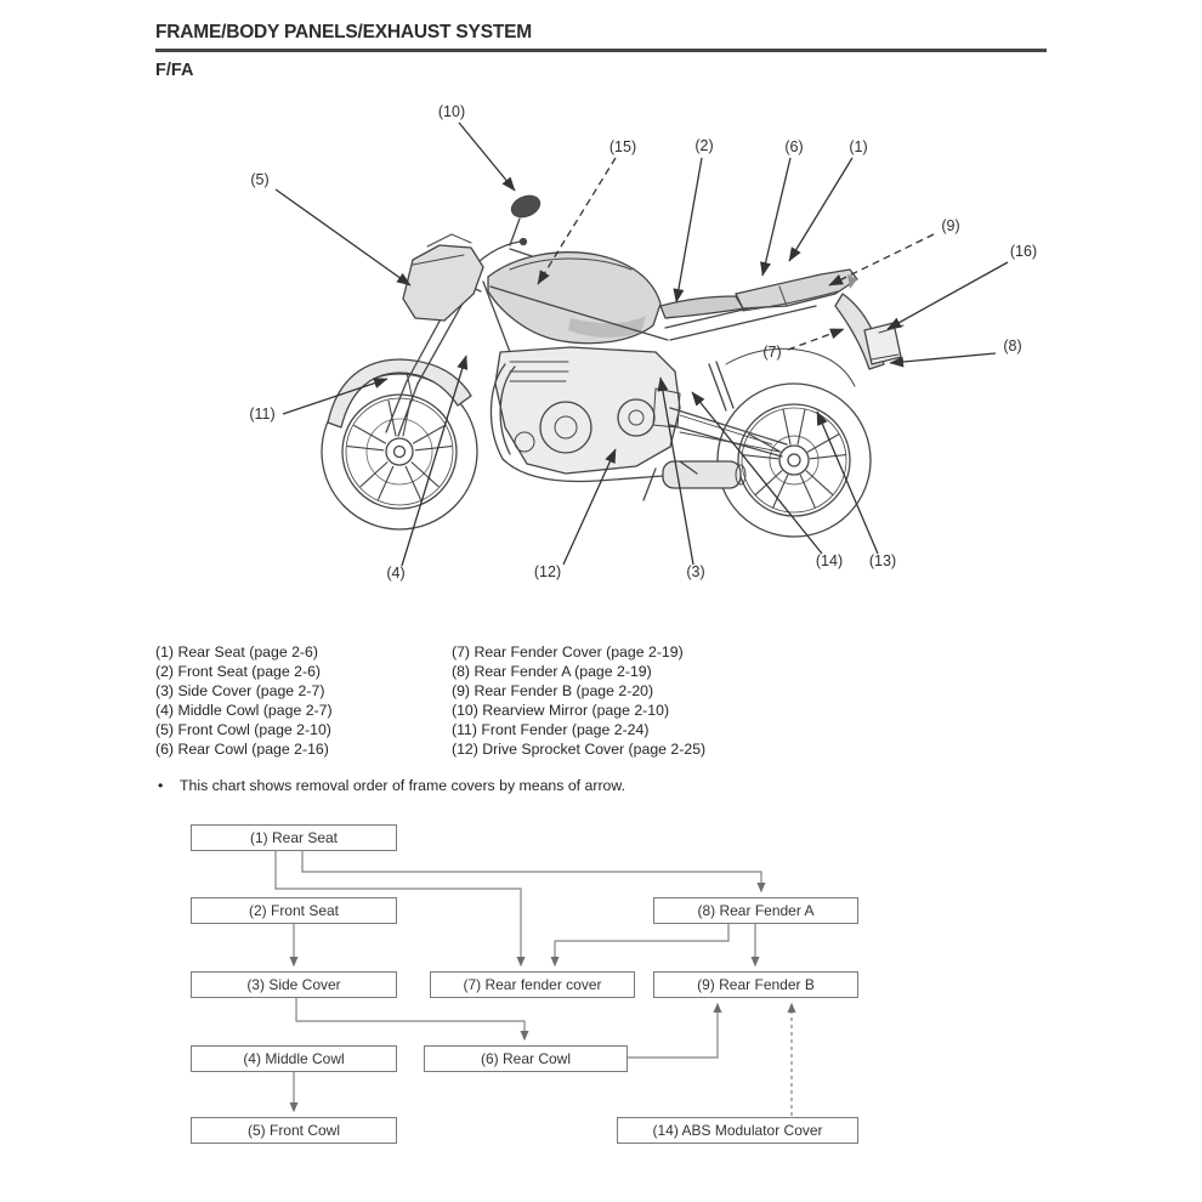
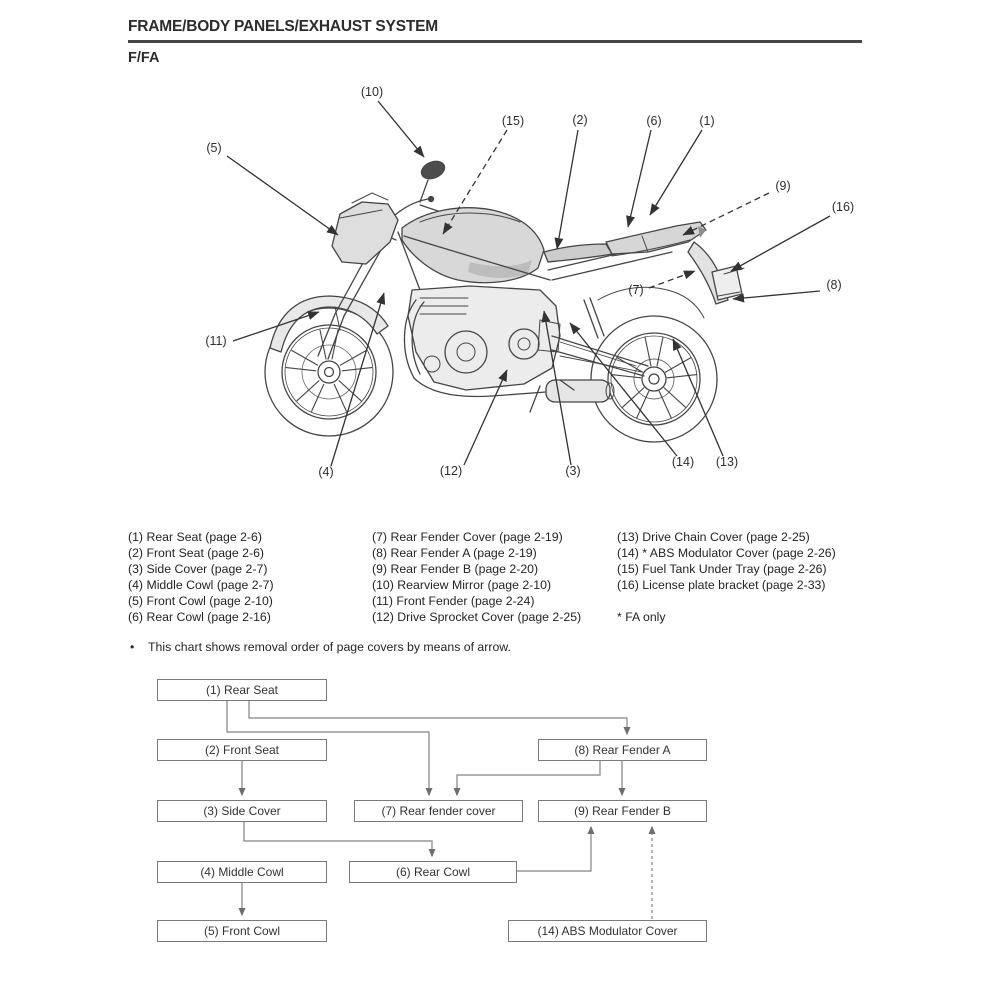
  FRAME/BODY PANELS/EXHAUST SYSTEM
  F/FA
  (1) Rear Seat (page 2-6)
  (2) Front Seat (page 2-6)
  (3) Side Cover (page 2-7)
  (4) Middle Cowl (page 2-7)
  (5) Front Cowl (page 2-10)
  (6) Rear Cowl (page 2-16)
  (7) Rear Fender Cover (page 2-19)
  (8) Rear Fender A (page 2-19)
  (9) Rear Fender B (page 2-20)
  (10) Rearview Mirror (page 2-10)
  (11) Front Fender (page 2-24)
  (12) Drive Sprocket Cover (page 2-25)
+ (13) Drive Chain Cover (page 2-25)
+ (14) * ABS Modulator Cover (page 2-26)
+ (15) Fuel Tank Under Tray (page 2-26)
+ (16) License plate bracket (page 2-33)
+ * FA only
- • This chart shows removal order of frame covers by means of arrow.
+ • This chart shows removal order of page covers by means of arrow.
  (1) Rear Seat
  (2) Front Seat
  (3) Side Cover
  (4) Middle Cowl
  (5) Front Cowl
  (7) Rear fender cover
  (6) Rear Cowl
  (8) Rear Fender A
  (9) Rear Fender B
  (14) ABS Modulator Cover
  (10)
  (5)
  (15)
  (2)
  (6)
  (1)
  (9)
  (16)
  (8)
  (7)
  (11)
  (4)
  (12)
  (3)
  (14)
  (13)
